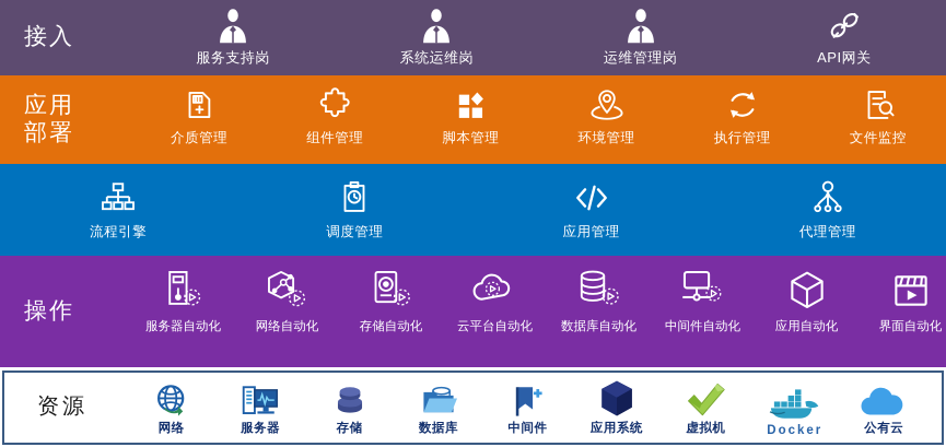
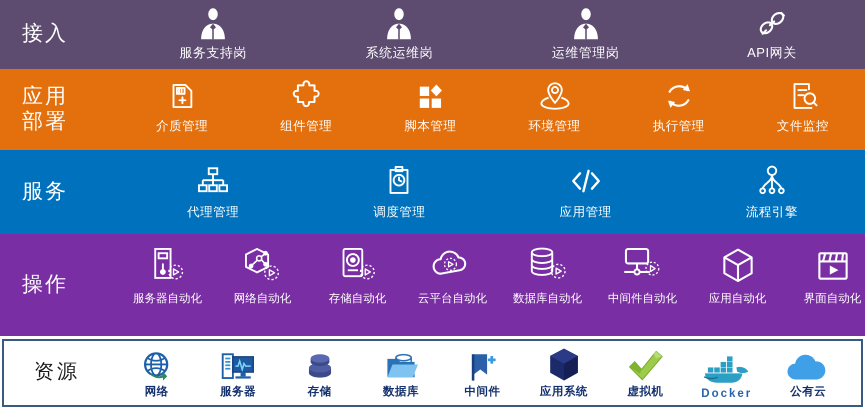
  接入
  服务支持岗
  系统运维岗
  运维管理岗
  API网关
  应用
  部署
  介质管理
  组件管理
  脚本管理
  环境管理
  执行管理
  文件监控
+ 服务
- 流程引擎
+ 代理管理
  调度管理
  应用管理
- 代理管理
+ 流程引擎
  操作
  服务器自动化
  网络自动化
  存储自动化
  云平台自动化
  数据库自动化
  中间件自动化
  应用自动化
  界面自动化
  资源
  网络
  服务器
  存储
  数据库
  中间件
  应用系统
  虚拟机
  Docker
  公有云
